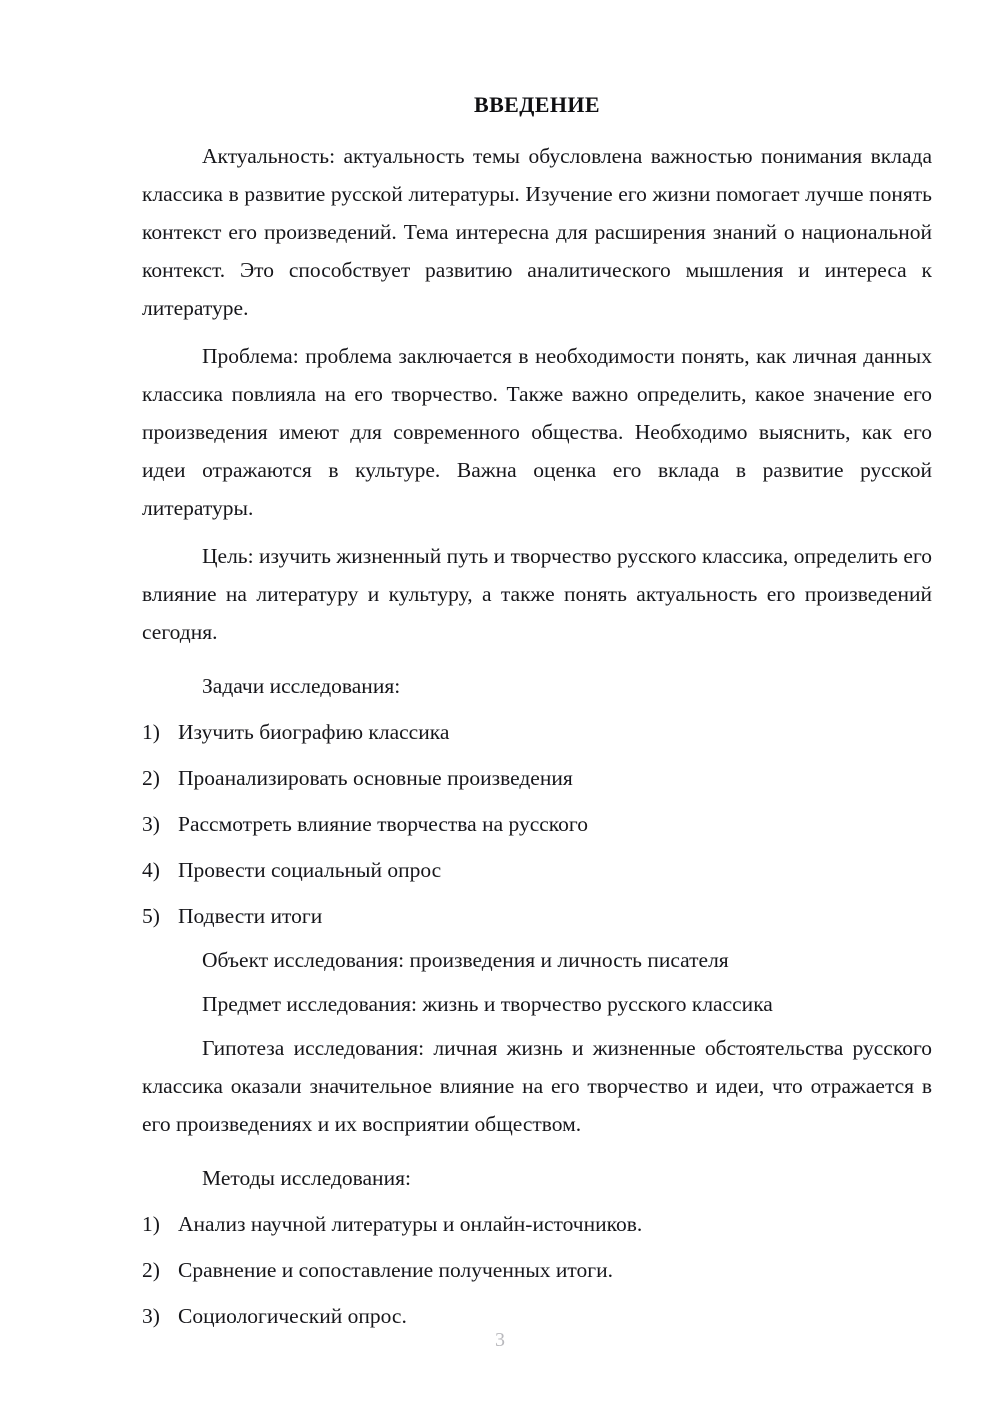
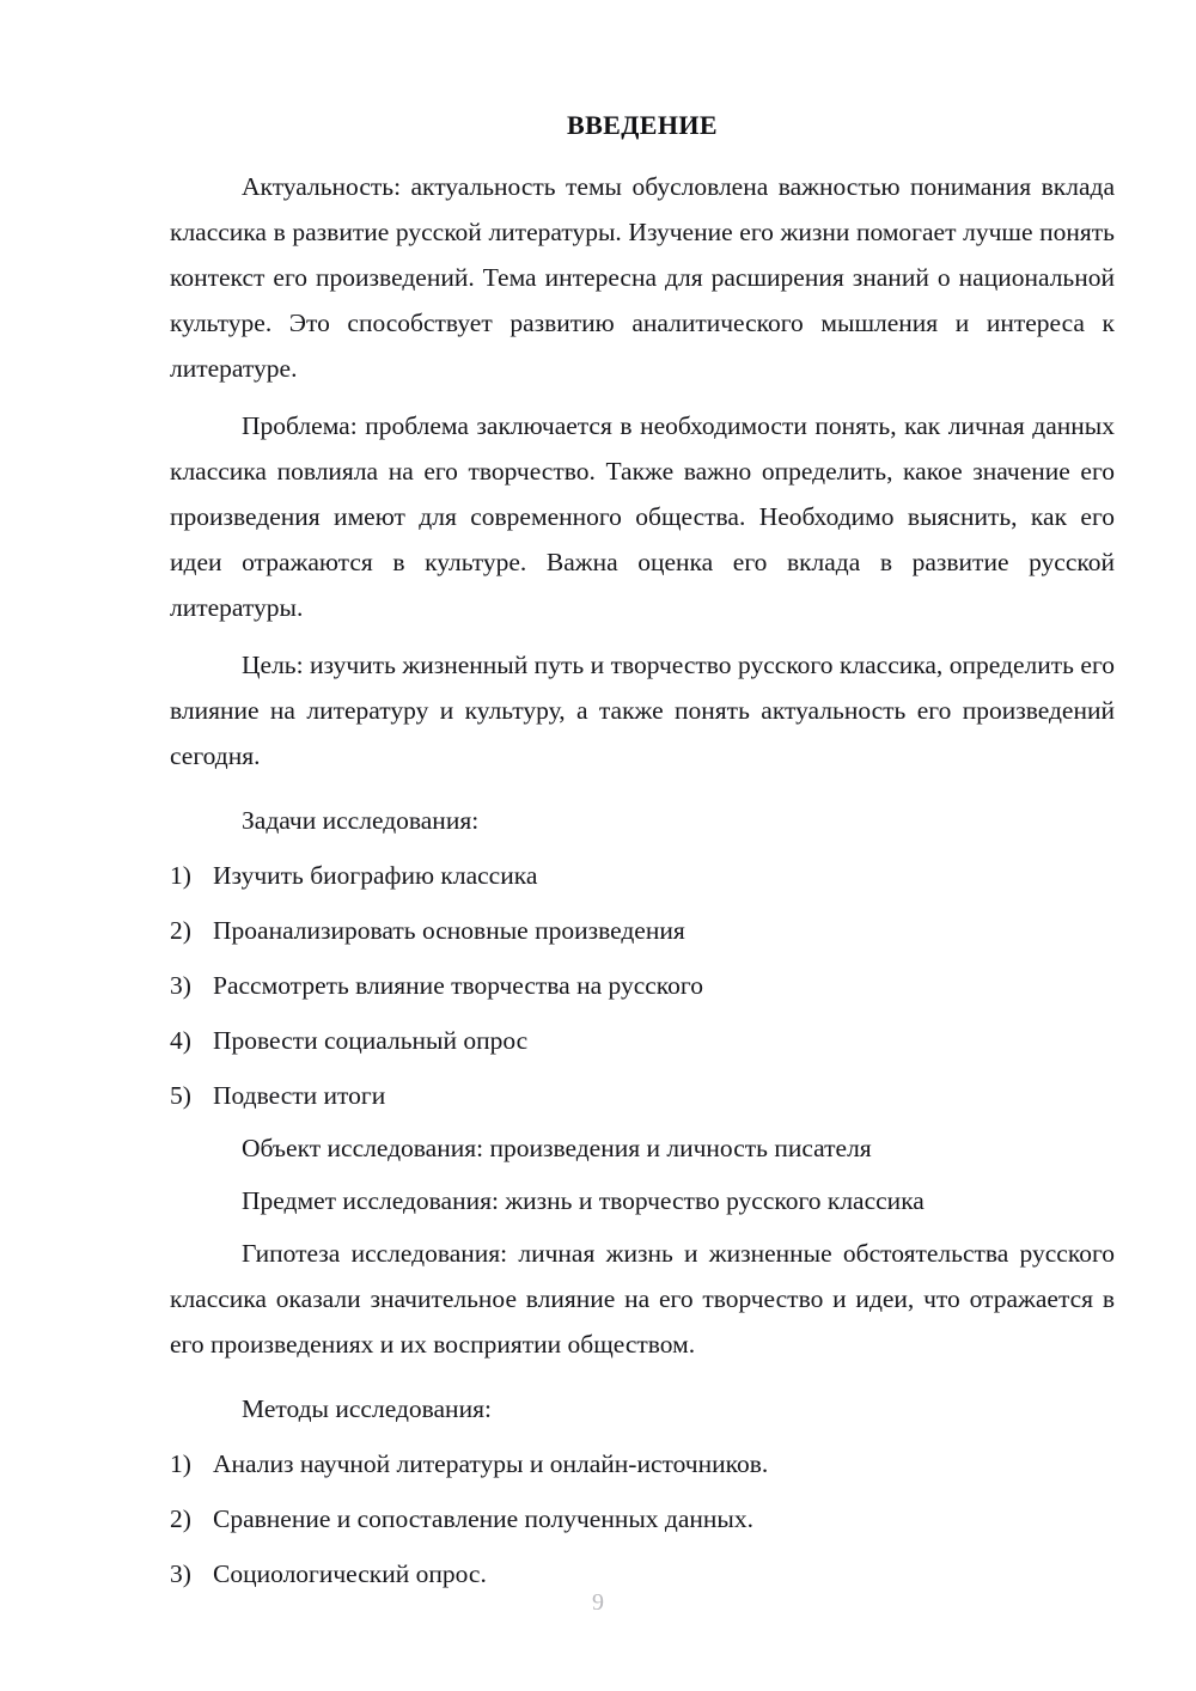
  ВВЕДЕНИЕ
- Актуальность: актуальность темы обусловлена важностью понимания вклада классика в развитие русской литературы. Изучение его жизни помогает лучше понять контекст его произведений. Тема интересна для расширения знаний о национальной контекст. Это способствует развитию аналитического мышления и интереса к литературе.
+ Актуальность: актуальность темы обусловлена важностью понимания вклада классика в развитие русской литературы. Изучение его жизни помогает лучше понять контекст его произведений. Тема интересна для расширения знаний о национальной культуре. Это способствует развитию аналитического мышления и интереса к литературе.
  Проблема: проблема заключается в необходимости понять, как личная данных классика повлияла на его творчество. Также важно определить, какое значение его произведения имеют для современного общества. Необходимо выяснить, как его идеи отражаются в культуре. Важна оценка его вклада в развитие русской литературы.
  Цель: изучить жизненный путь и творчество русского классика, определить его влияние на литературу и культуру, а также понять актуальность его произведений сегодня.
  Задачи исследования:
  1)
  Изучить биографию классика
  2)
  Проанализировать основные произведения
  3)
  Рассмотреть влияние творчества на русского
  4)
  Провести социальный опрос
  5)
  Подвести итоги
  Объект исследования: произведения и личность писателя
  Предмет исследования: жизнь и творчество русского классика
  Гипотеза исследования: личная жизнь и жизненные обстоятельства русского классика оказали значительное влияние на его творчество и идеи, что отражается в его произведениях и их восприятии обществом.
  Методы исследования:
  1)
  Анализ научной литературы и онлайн-источников.
  2)
- Сравнение и сопоставление полученных итоги.
+ Сравнение и сопоставление полученных данных.
  3)
  Социологический опрос.
- 3
+ 9
